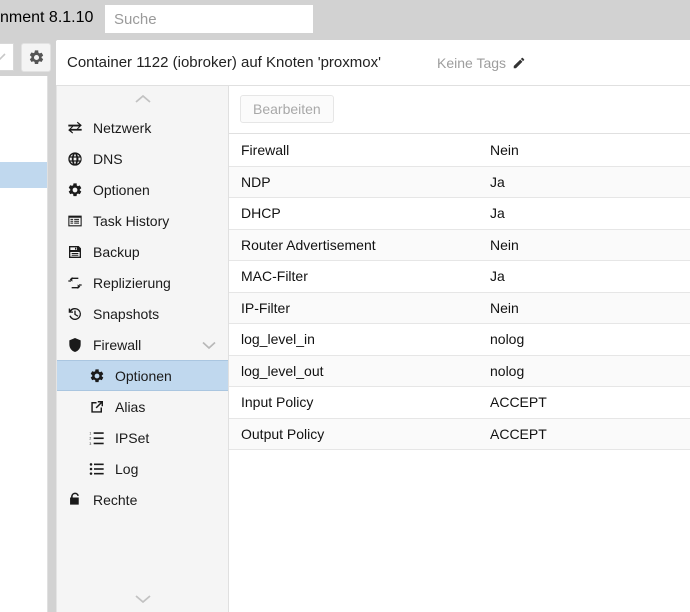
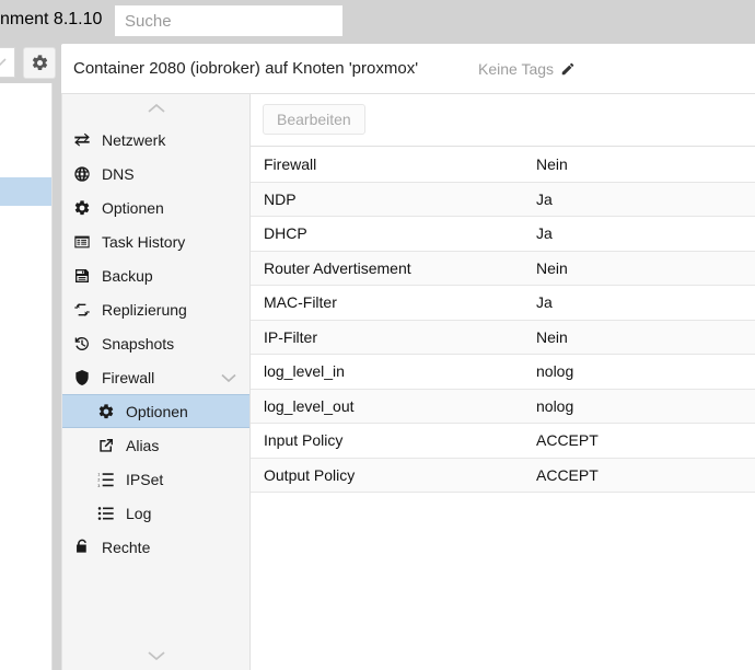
  nment 8.1.10
  Suche
- Container 1122 (iobroker) auf Knoten 'proxmox'
+ Container 2080 (iobroker) auf Knoten 'proxmox'
  Keine Tags
  Netzwerk
  DNS
  Optionen
  Task History
  Backup
  Replizierung
  Snapshots
  Firewall
  Optionen
  Alias
  IPSet
  Log
  Rechte
  Bearbeiten
  Firewall
  Nein
  NDP
  Ja
  DHCP
  Ja
  Router Advertisement
  Nein
  MAC-Filter
  Ja
  IP-Filter
  Nein
  log_level_in
  nolog
  log_level_out
  nolog
  Input Policy
  ACCEPT
  Output Policy
  ACCEPT
